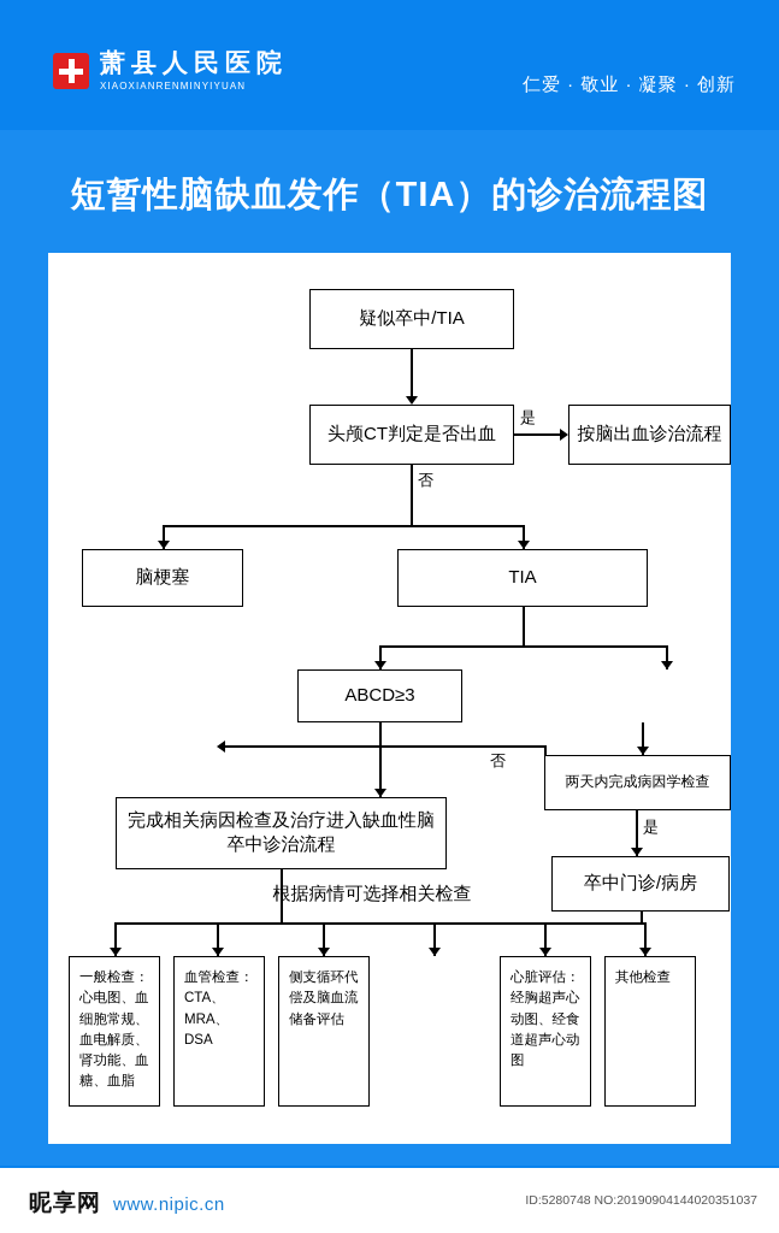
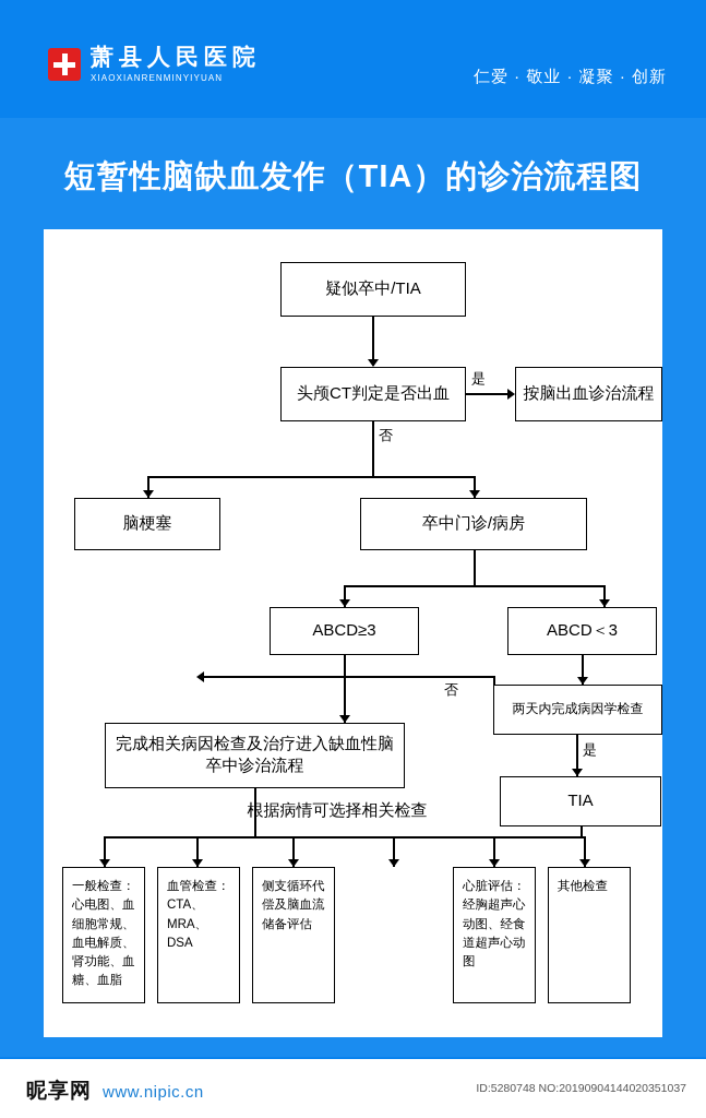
  萧县人民医院
  XIAOXIANRENMINYIYUAN
  仁爱 · 敬业 · 凝聚 · 创新
  短暂性脑缺血发作（TIA）的诊治流程图
  疑似卒中/TIA
  头颅CT判定是否出血
  是
  按脑出血诊治流程
  否
  脑梗塞
- TIA
+ 卒中门诊/病房
  ABCD≥3
+ ABCD＜3
  两天内完成病因学检查
  否
  完成相关病因检查及治疗进入缺血性脑卒中诊治流程
  是
- 卒中门诊/病房
+ TIA
  据病情可选择相关检查
  一般检查：心电图、血细胞常规、血电解质、肾功能、血糖、血脂
  血管检查：CTA、MRA、DSA
  侧支循环代偿及脑血流储备评估
  心脏评估：经胸超声心动图、经食道超声心动图
  其他检查
  昵享网
  www.nipic.cn
  ID:5280748 NO:20190904144020351037
